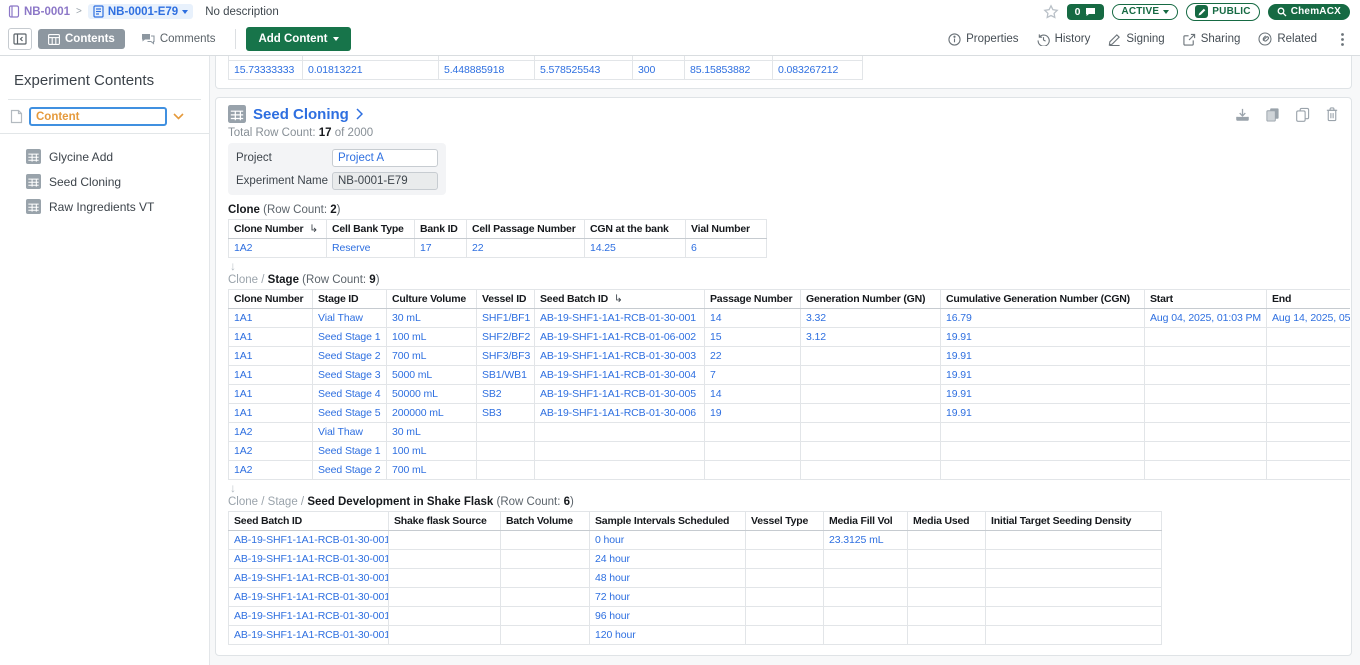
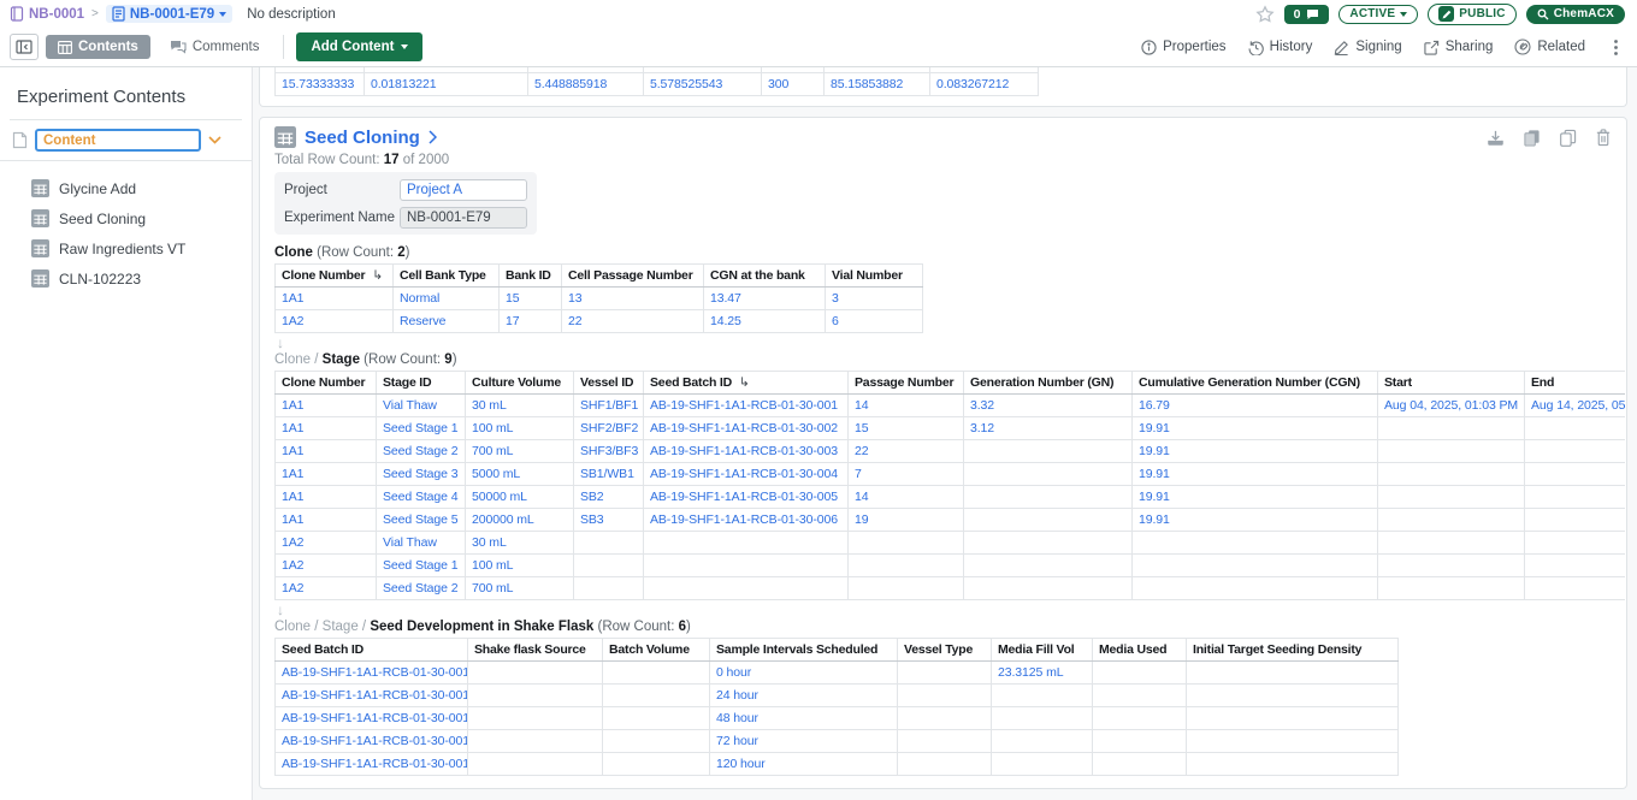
  NB-0001
  >
  NB-0001-E79
  No description
  0
  ACTIVE
  PUBLIC
  ChemACX
  Contents
  Comments
  Add Content
  Properties
  History
  Signing
  Sharing
  Related
  Experiment Contents
  Content
  Glycine Add
  Seed Cloning
  Raw Ingredients VT
+ CLN-102223
  15.73333333	0.01813221	5.448885918	5.578525543	300	85.15853882	0.083267212
  Seed Cloning
  Total Row Count: 17 of 2000
  Project
  Project A
  Experiment Name
  NB-0001-E79
  Clone (Row Count: 2)
  Clone Number ↳	Cell Bank Type	Bank ID	Cell Passage Number	CGN at the bank	Vial Number
+ 1A1	Normal	15	13	13.47	3
  1A2	Reserve	17	22	14.25	6
  ↓
  Clone / Stage (Row Count: 9)
  Clone Number	Stage ID	Culture Volume	Vessel ID	Seed Batch ID ↳	Passage Number	Generation Number (GN)	Cumulative Generation Number (CGN)	Start	End
  1A1	Vial Thaw	30 mL	SHF1/BF1	AB-19-SHF1-1A1-RCB-01-30-001	14	3.32	16.79	Aug 04, 2025, 01:03 PM	Aug 14, 2025, 05
- 1A1	Seed Stage 1	100 mL	SHF2/BF2	AB-19-SHF1-1A1-RCB-01-06-002	15	3.12	19.91
+ 1A1	Seed Stage 1	100 mL	SHF2/BF2	AB-19-SHF1-1A1-RCB-01-30-002	15	3.12	19.91
  1A1	Seed Stage 2	700 mL	SHF3/BF3	AB-19-SHF1-1A1-RCB-01-30-003	22		19.91
  1A1	Seed Stage 3	5000 mL	SB1/WB1	AB-19-SHF1-1A1-RCB-01-30-004	7		19.91
  1A1	Seed Stage 4	50000 mL	SB2	AB-19-SHF1-1A1-RCB-01-30-005	14		19.91
  1A1	Seed Stage 5	200000 mL	SB3	AB-19-SHF1-1A1-RCB-01-30-006	19		19.91
  1A2	Vial Thaw	30 mL
  1A2	Seed Stage 1	100 mL
  1A2	Seed Stage 2	700 mL
  ↓
  Clone / Stage / Seed Development in Shake Flask (Row Count: 6)
  Seed Batch ID	Shake flask Source	Batch Volume	Sample Intervals Scheduled	Vessel Type	Media Fill Vol	Media Used	Initial Target Seeding Density
  AB-19-SHF1-1A1-RCB-01-30-001			0 hour		23.3125 mL
  AB-19-SHF1-1A1-RCB-01-30-001			24 hour
  AB-19-SHF1-1A1-RCB-01-30-001			48 hour
  AB-19-SHF1-1A1-RCB-01-30-001			72 hour
- AB-19-SHF1-1A1-RCB-01-30-001			96 hour
  AB-19-SHF1-1A1-RCB-01-30-001			120 hour
